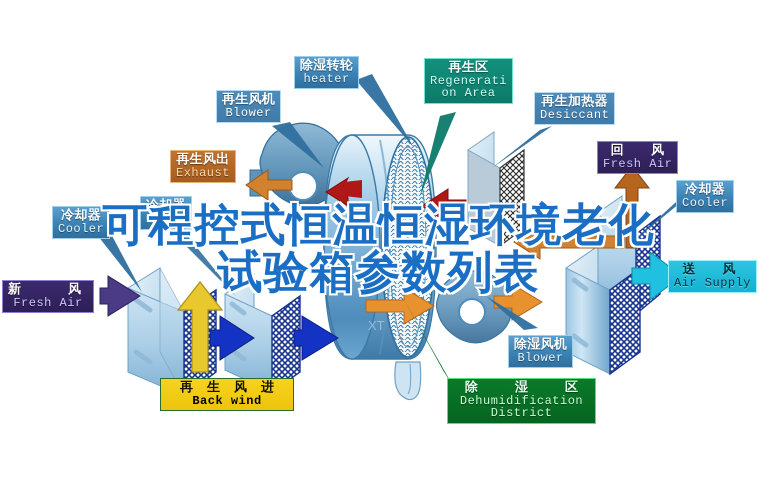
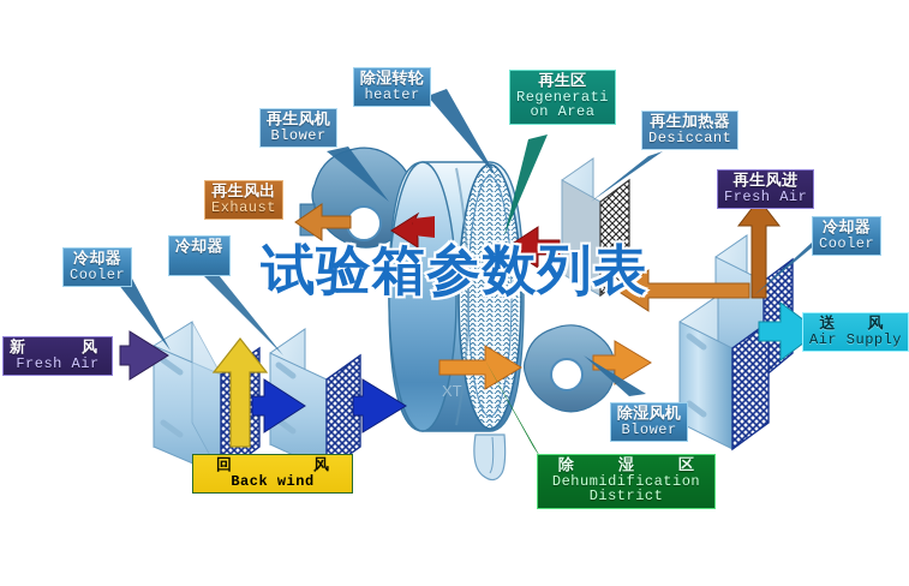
  XT
  除湿转轮
  heater
  再生风机
  Blower
  再生区
  Regenerati
  on Area
  再生加热器
  Desiccant
  再生风出
  Exhaust
- 回 风
+ 再生风进
  Fresh Air
  冷却器
  Cooler
  冷却器
  冷却器
  Cooler
  新 风
  Fresh Air
  送 风
  Air Supply
  除湿风机
  Blower
  除 湿 区
  Dehumidification
  District
- 再生风进
+ 回 风
  Back wind
- 可程控式恒温恒湿环境老化
  试验箱参数列表
